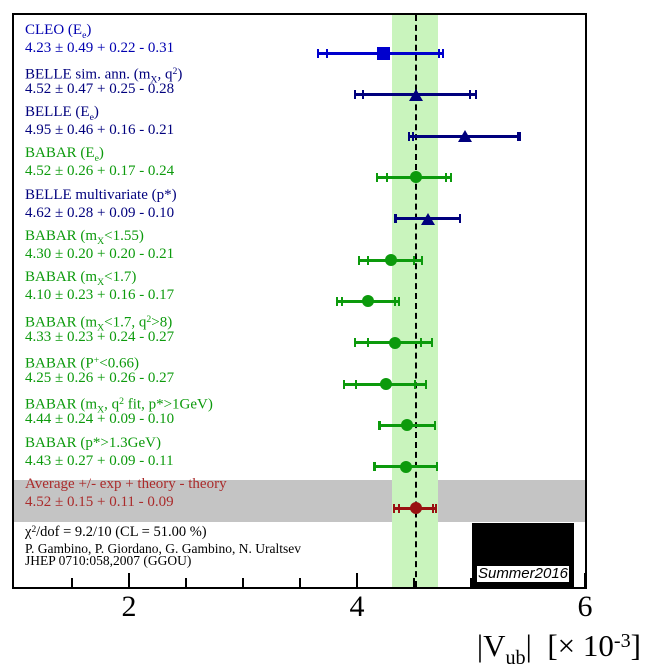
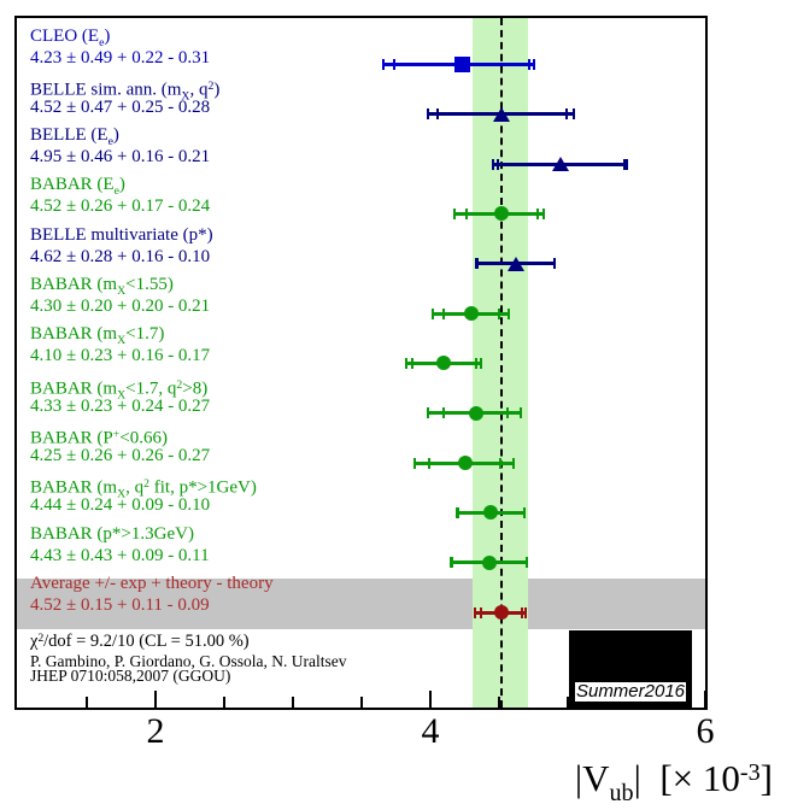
  CLEO (Ee)
  4.23 ± 0.49 + 0.22 - 0.31
  BELLE sim. ann. (mX, q2)
  4.52 ± 0.47 + 0.25 - 0.28
  BELLE (Ee)
  4.95 ± 0.46 + 0.16 - 0.21
  BABAR (Ee)
  4.52 ± 0.26 + 0.17 - 0.24
  BELLE multivariate (p*)
- 4.62 ± 0.28 + 0.09 - 0.10
+ 4.62 ± 0.28 + 0.16 - 0.10
  BABAR (mX<1.55)
  4.30 ± 0.20 + 0.20 - 0.21
  BABAR (mX<1.7)
  4.10 ± 0.23 + 0.16 - 0.17
  BABAR (mX<1.7, q2>8)
  4.33 ± 0.23 + 0.24 - 0.27
  BABAR (P+<0.66)
  4.25 ± 0.26 + 0.26 - 0.27
  BABAR (mX, q2 fit, p*>1GeV)
  4.44 ± 0.24 + 0.09 - 0.10
  BABAR (p*>1.3GeV)
- 4.43 ± 0.27 + 0.09 - 0.11
+ 4.43 ± 0.43 + 0.09 - 0.11
  Average +/- exp + theory - theory
  4.52 ± 0.15 + 0.11 - 0.09
  2
  4
  6
  χ2/dof = 9.2/10 (CL = 51.00 %)
- P. Gambino, P. Giordano, G. Gambino, N. Uraltsev
+ P. Gambino, P. Giordano, G. Ossola, N. Uraltsev
  JHEP 0710:058,2007 (GGOU)
  |Vub| [× 10-3]
  Summer2016
